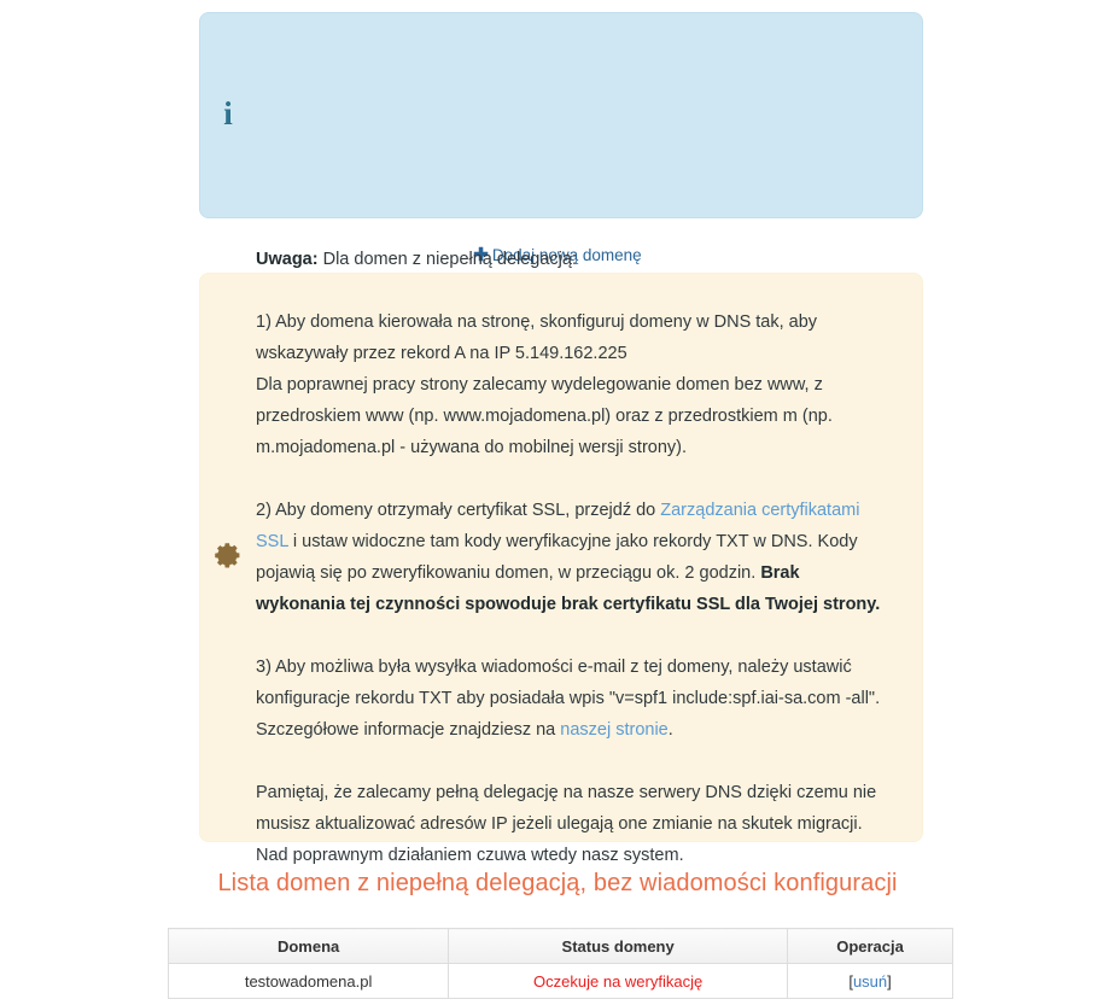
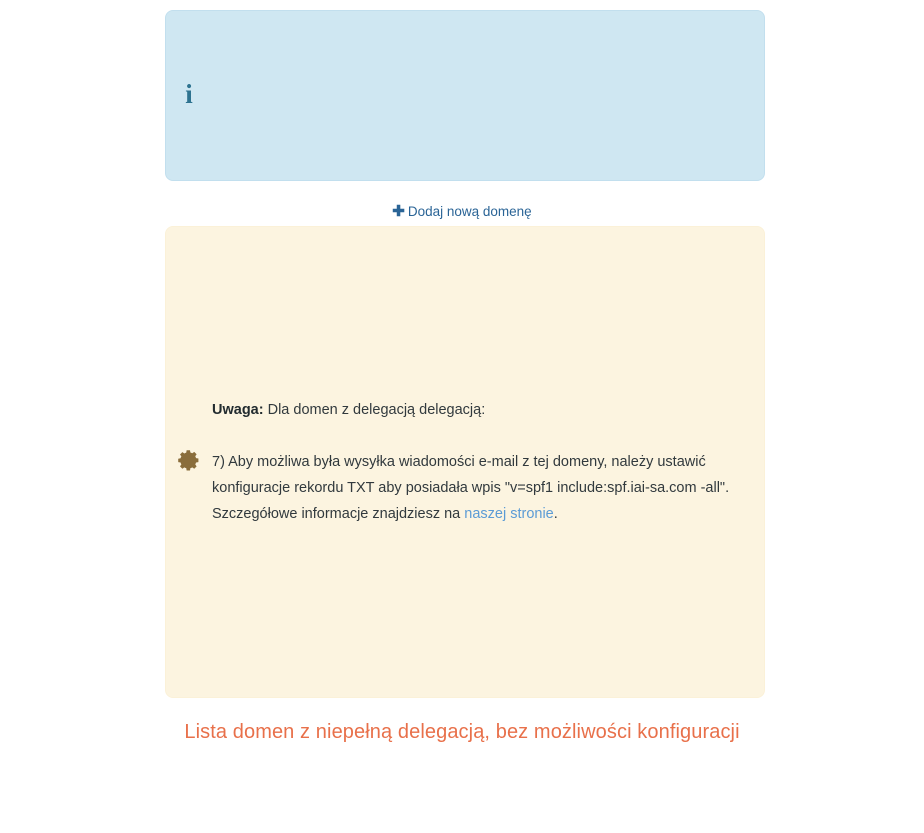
  i
  ✚ Dodaj nową domenę
- Uwaga: Dla domen z niepełną delegacją:
+ Uwaga: Dla domen z delegacją delegacją:
- 1) Aby domena kierowała na stronę, skonfiguruj domeny w DNS tak, aby wskazywały przez rekord A na IP 5.149.162.225
- Dla poprawnej pracy strony zalecamy wydelegowanie domen bez www, z przedroskiem www (np. www.mojadomena.pl) oraz z przedrostkiem m (np. m.mojadomena.pl - używana do mobilnej wersji strony).
- 2) Aby domeny otrzymały certyfikat SSL, przejdź do Zarządzania certyfikatami SSL i ustaw widoczne tam kody weryfikacyjne jako rekordy TXT w DNS. Kody pojawią się po zweryfikowaniu domen, w przeciągu ok. 2 godzin. Brak wykonania tej czynności spowoduje brak certyfikatu SSL dla Twojej strony.
- 3) Aby możliwa była wysyłka wiadomości e-mail z tej domeny, należy ustawić konfiguracje rekordu TXT aby posiadała wpis "v=spf1 include:spf.iai-sa.com -all". Szczegółowe informacje znajdziesz na naszej stronie.
+ 7) Aby możliwa była wysyłka wiadomości e-mail z tej domeny, należy ustawić konfiguracje rekordu TXT aby posiadała wpis "v=spf1 include:spf.iai-sa.com -all". Szczegółowe informacje znajdziesz na naszej stronie.
- Pamiętaj, że zalecamy pełną delegację na nasze serwery DNS dzięki czemu nie musisz aktualizować adresów IP jeżeli ulegają one zmianie na skutek migracji. Nad poprawnym działaniem czuwa wtedy nasz system.
- Lista domen z niepełną delegacją, bez wiadomości konfiguracji
+ Lista domen z niepełną delegacją, bez możliwości konfiguracji
- Domena	Status domeny	Operacja
- testowadomena.pl	Oczekuje na weryfikację	[usuń]
